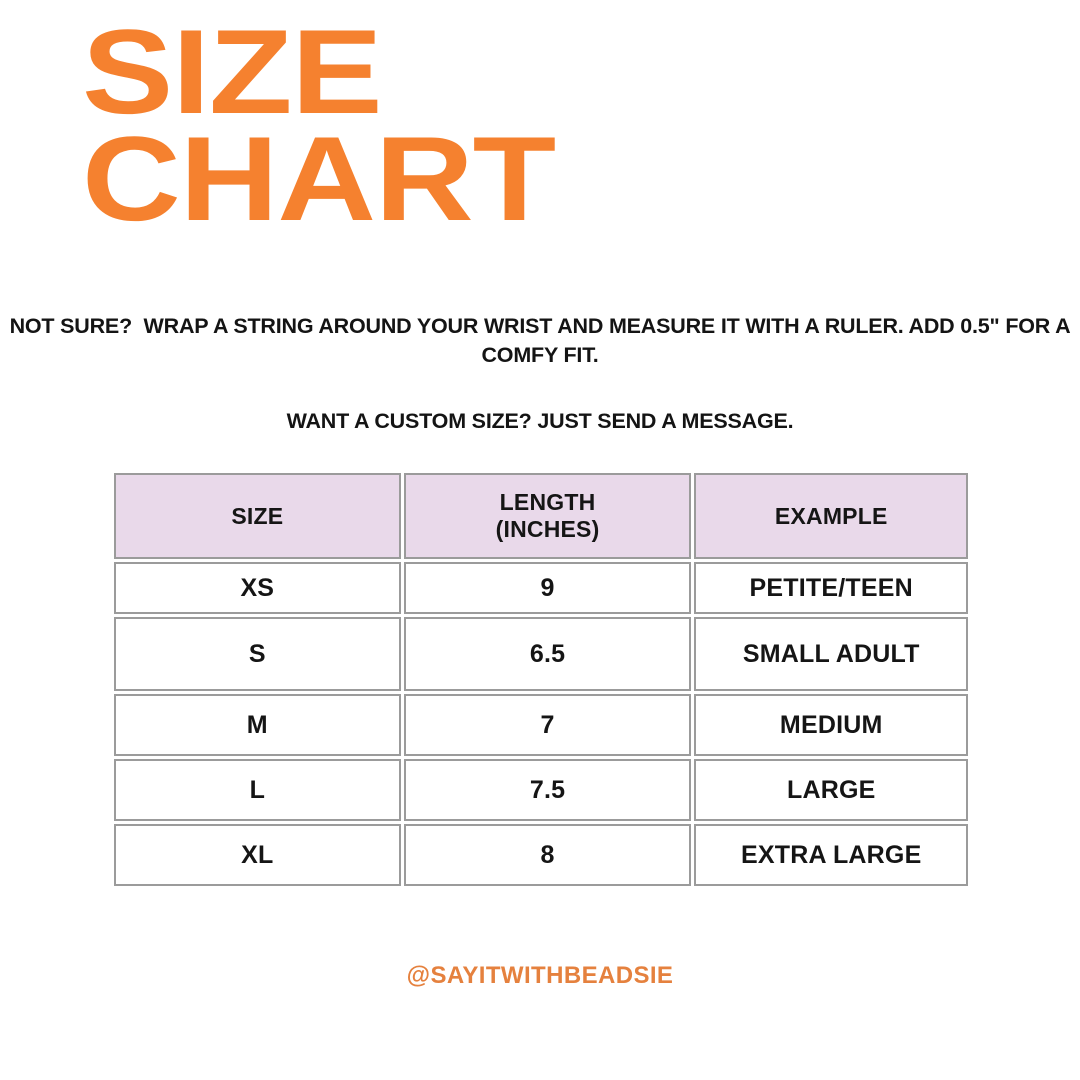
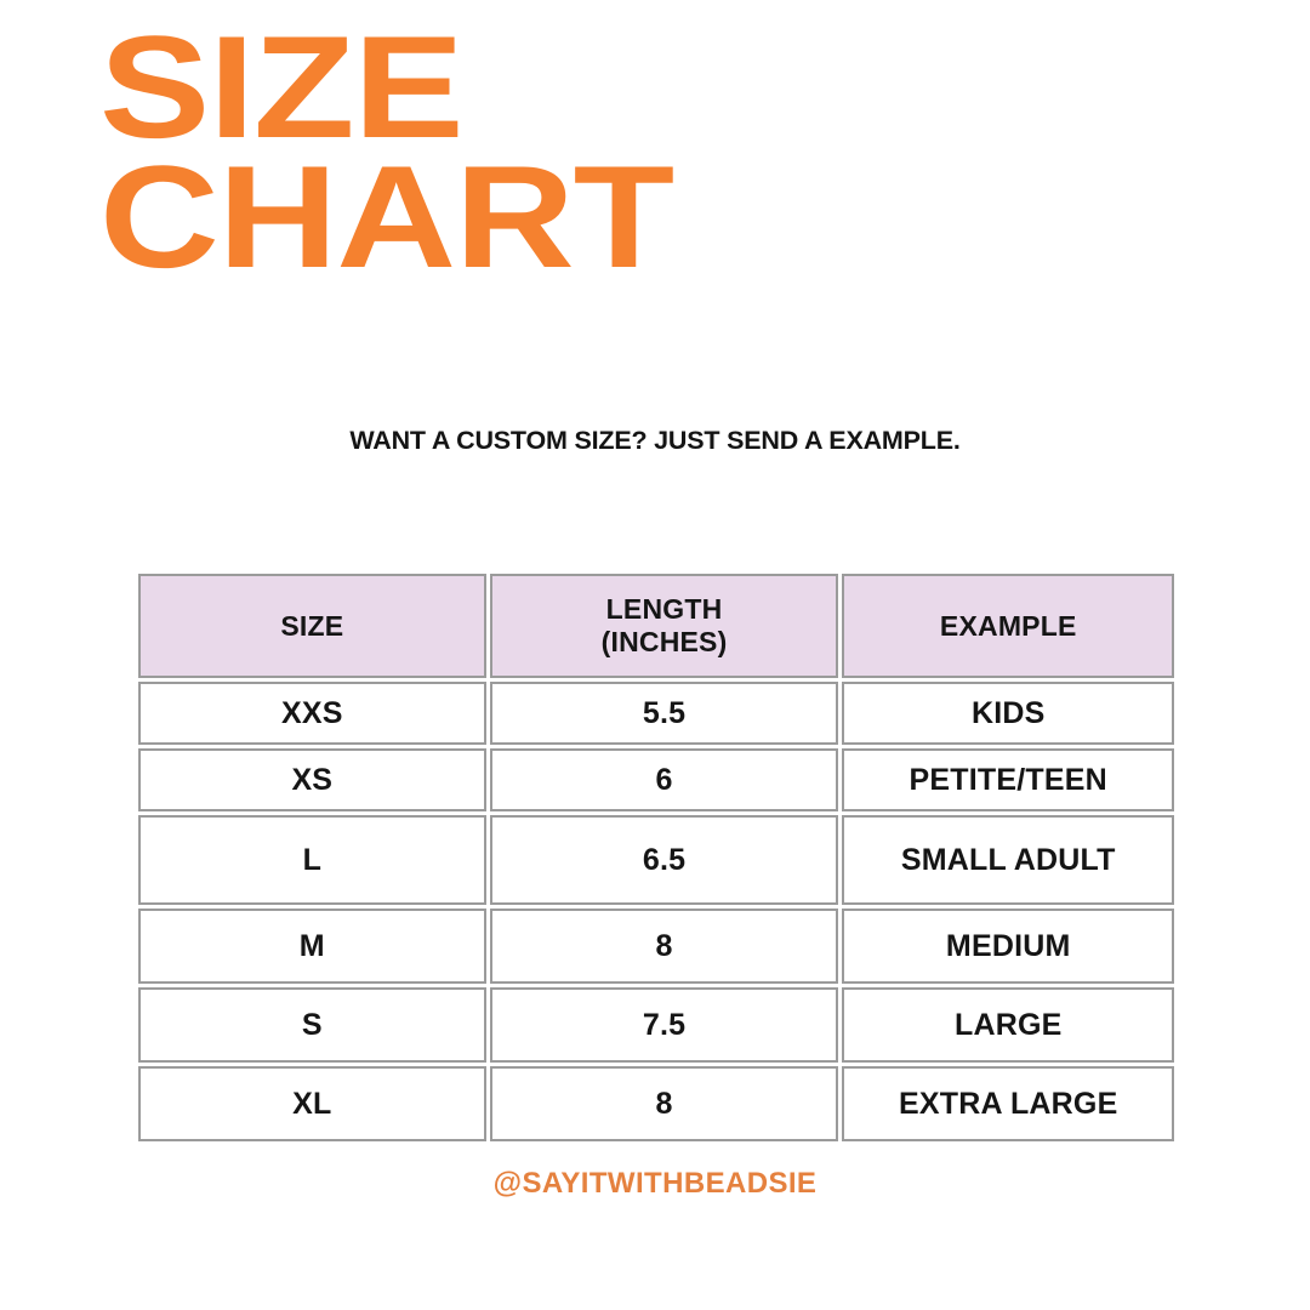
  SIZE
  CHART
- NOT SURE? WRAP A STRING AROUND YOUR WRIST AND MEASURE IT WITH A RULER. ADD 0.5" FOR A COMFY FIT.
- WANT A CUSTOM SIZE? JUST SEND A MESSAGE.
+ WANT A CUSTOM SIZE? JUST SEND A EXAMPLE.
  SIZE	LENGTH (INCHES)	EXAMPLE
+ XXS	5.5	KIDS
- XS	9	PETITE/TEEN
+ XS	6	PETITE/TEEN
- S	6.5	SMALL ADULT
+ L	6.5	SMALL ADULT
- M	7	MEDIUM
+ M	8	MEDIUM
- L	7.5	LARGE
+ S	7.5	LARGE
  XL	8	EXTRA LARGE
  @SAYITWITHBEADSIE
